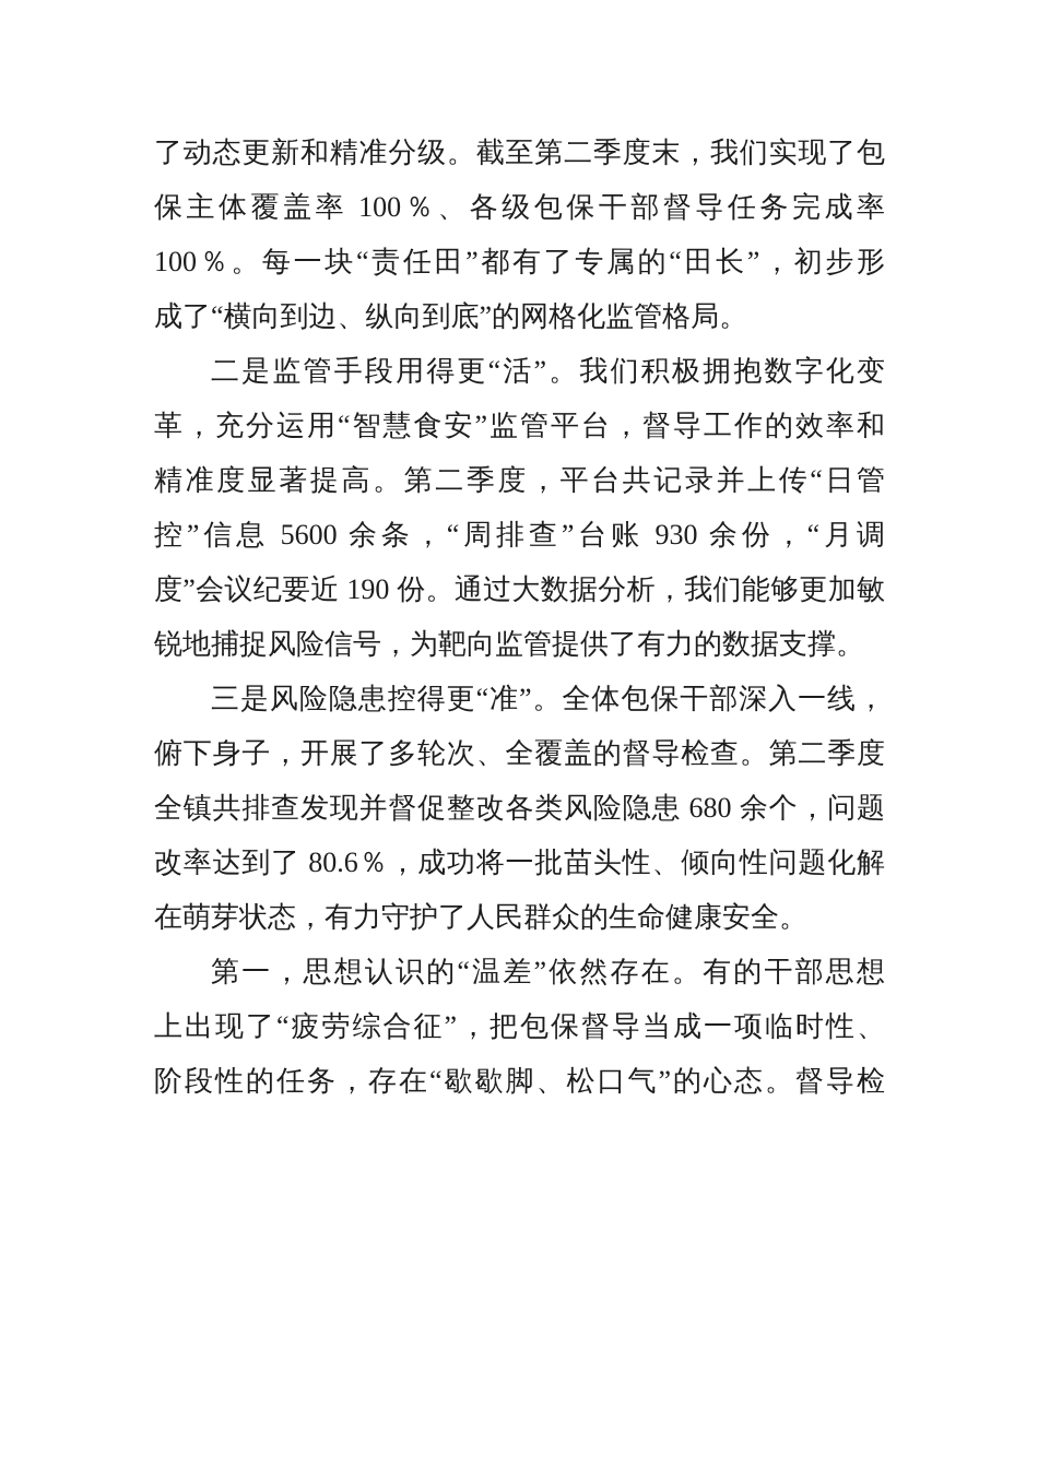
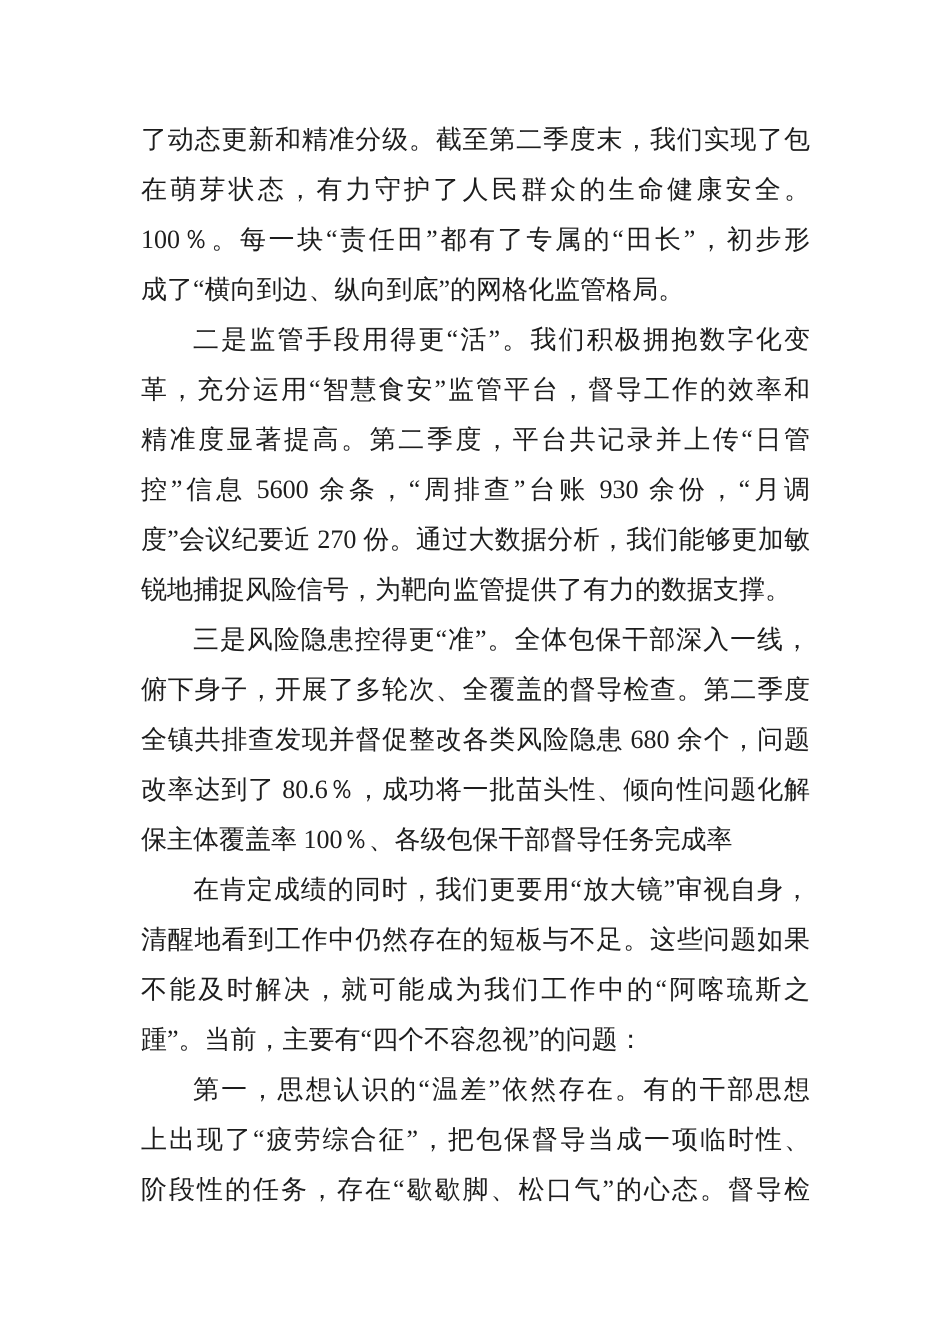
  了动态更新和精准分级。截至第二季度末，我们实现了包
- 保主体覆盖率 100％、各级包保干部督导任务完成率
+ 在萌芽状态，有力守护了人民群众的生命健康安全。
  100％。每一块“责任田”都有了专属的“田长”，初步形
  成了“横向到边、纵向到底”的网格化监管格局。
  二是监管手段用得更“活”。我们积极拥抱数字化变
  革，充分运用“智慧食安”监管平台，督导工作的效率和
  精准度显著提高。第二季度，平台共记录并上传“日管
  控”信息 5600 余条，“周排查”台账 930 余份，“月调
- 度”会议纪要近 190 份。通过大数据分析，我们能够更加敏
+ 度”会议纪要近 270 份。通过大数据分析，我们能够更加敏
  锐地捕捉风险信号，为靶向监管提供了有力的数据支撑。
  三是风险隐患控得更“准”。全体包保干部深入一线，
  俯下身子，开展了多轮次、全覆盖的督导检查。第二季度
  全镇共排查发现并督促整改各类风险隐患 680 余个，问题
  改率达到了 80.6％，成功将一批苗头性、倾向性问题化解
- 在萌芽状态，有力守护了人民群众的生命健康安全。
+ 保主体覆盖率 100％、各级包保干部督导任务完成率
+ 在肯定成绩的同时，我们更要用“放大镜”审视自身，
+ 清醒地看到工作中仍然存在的短板与不足。这些问题如果
+ 不能及时解决，就可能成为我们工作中的“阿喀琉斯之
+ 踵”。当前，主要有“四个不容忽视”的问题：
  第一，思想认识的“温差”依然存在。有的干部思想
  上出现了“疲劳综合征”，把包保督导当成一项临时性、
  阶段性的任务，存在“歇歇脚、松口气”的心态。督导检
